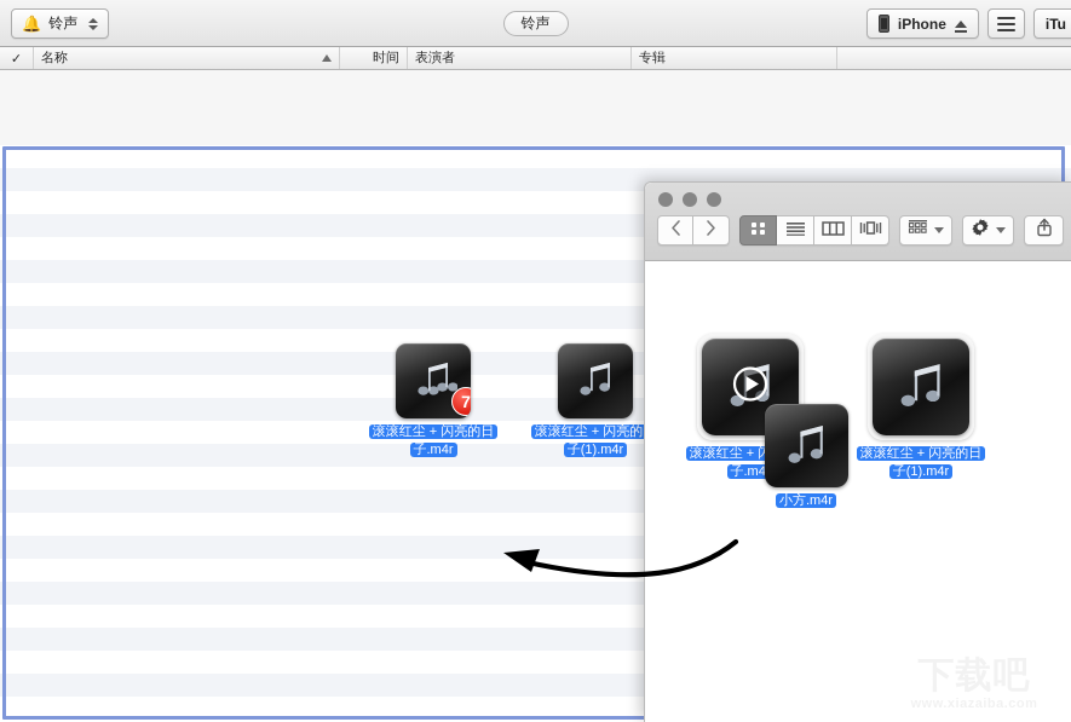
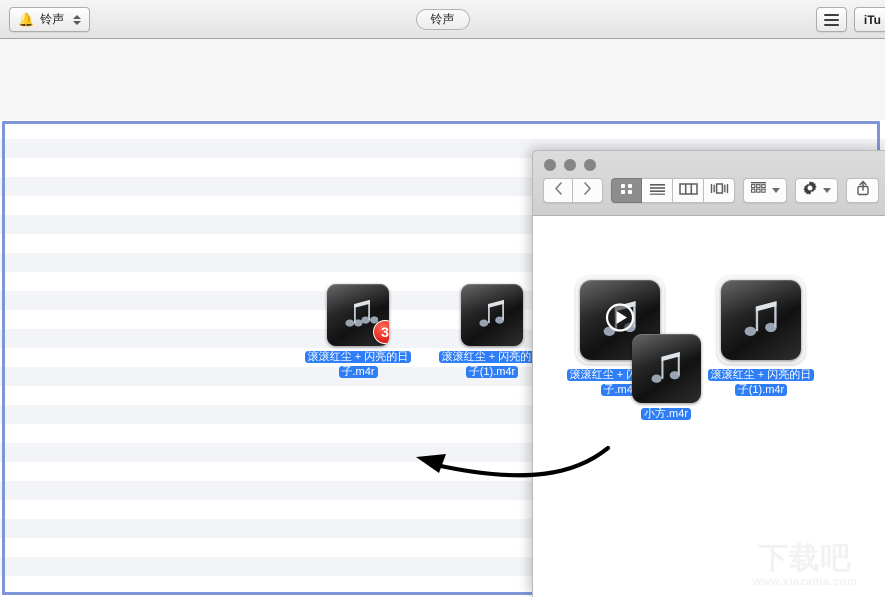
  🔔
  铃声
  铃声
- iPhone
  iTu
- ✓
- 名称
- 时间
- 表演者
- 专辑
- 7
+ 3
  滚滚红尘 + 闪亮的日
  子.m4r
  滚滚红尘 + 闪亮的
  子(1).m4r
  子.m4
  滚滚红尘 + 闪亮的日
  子(1).m4r
  小方.m4r
